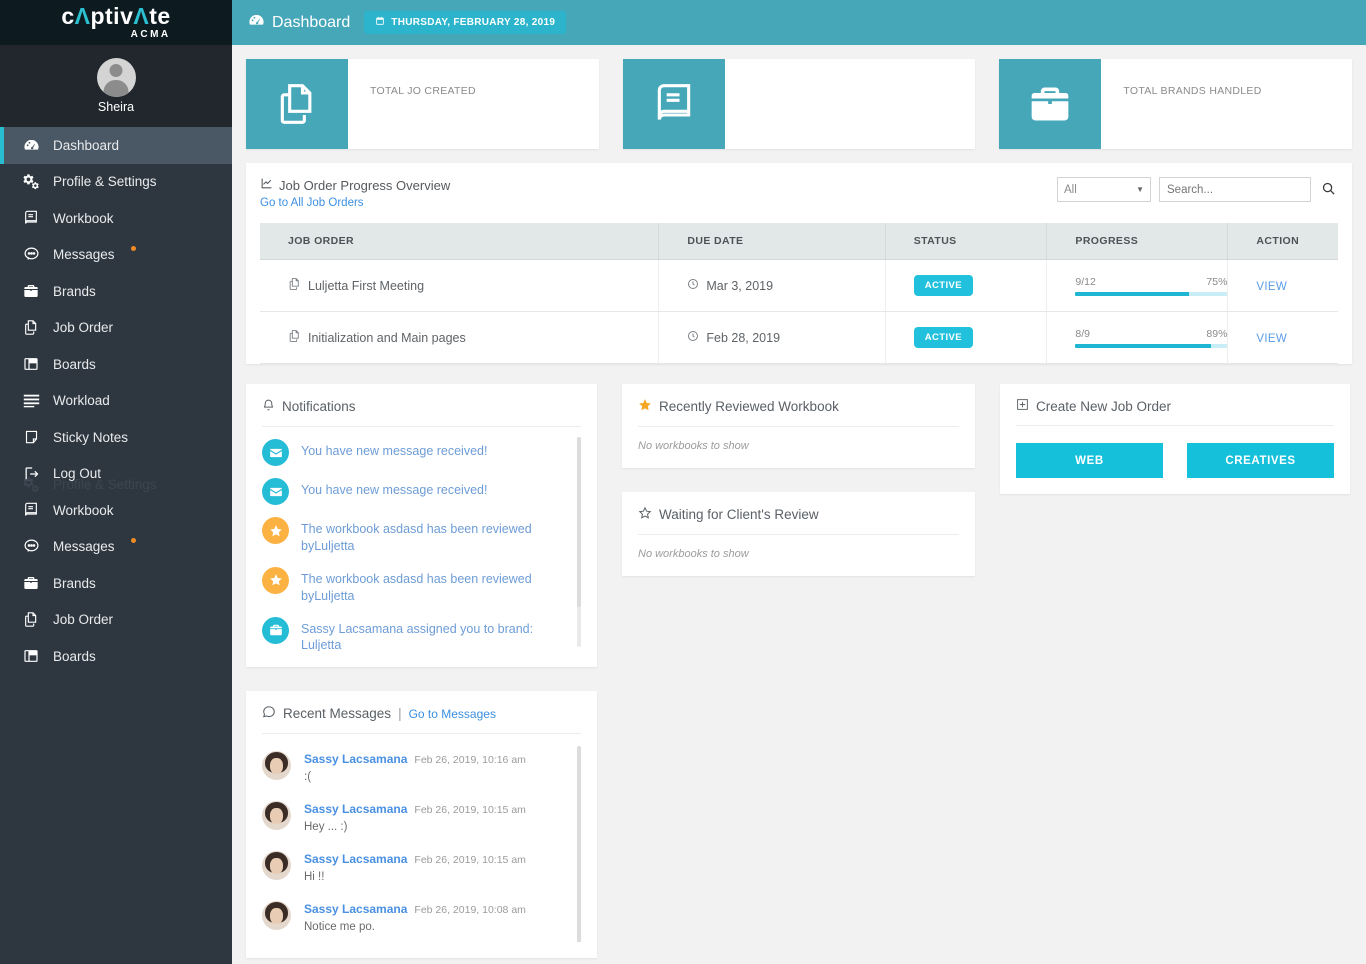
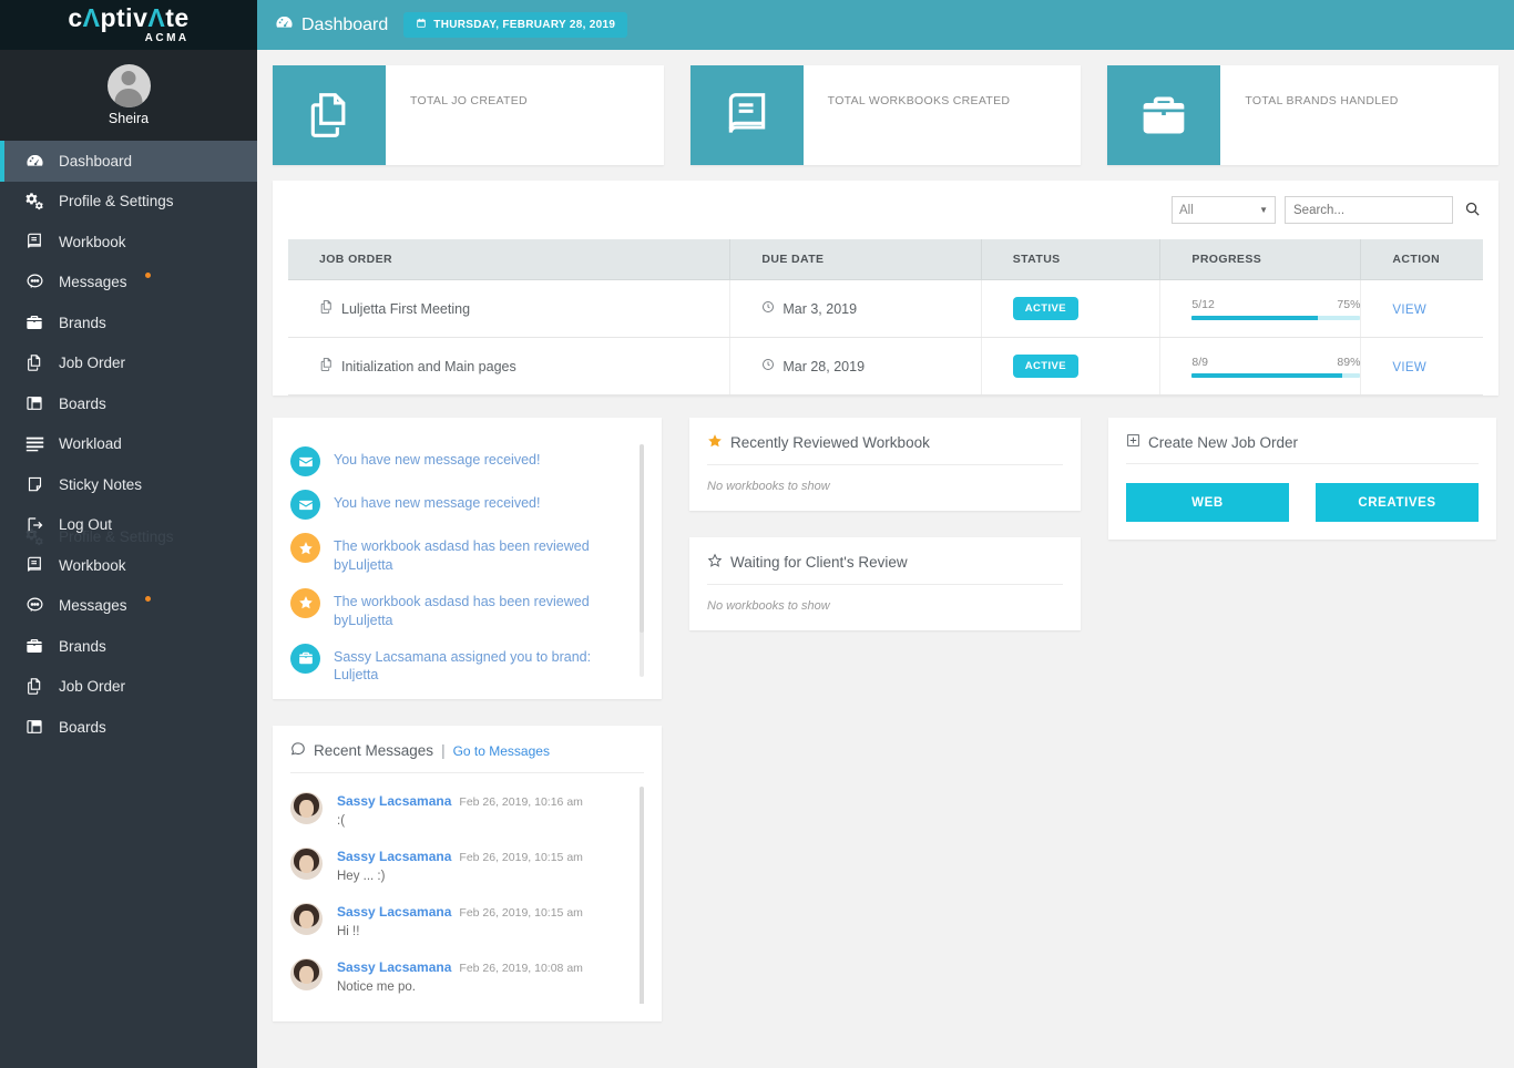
  cΛptivΛte
  ACMA
  Sheira
  Dashboard
  Profile & Settings
  Workbook
  Messages
  Brands
  Job Order
  Boards
  Workload
  Sticky Notes
  Log Out
  Profile & Settings
  Workbook
  Messages
  Brands
  Job Order
  Boards
  Dashboard
  THURSDAY, FEBRUARY 28, 2019
  TOTAL JO CREATED
+ TOTAL WORKBOOKS CREATED
  TOTAL BRANDS HANDLED
- Job Order Progress Overview
- Go to All Job Orders
  All
  ▼
  Search...
  JOB ORDER	DUE DATE	STATUS	PROGRESS	ACTION
- Luljetta First Meeting	Mar 3, 2019	ACTIVE	9/12 75%	VIEW
+ Luljetta First Meeting	Mar 3, 2019	ACTIVE	5/12 75%	VIEW
- Initialization and Main pages	Feb 28, 2019	ACTIVE	8/9 89%	VIEW
+ Initialization and Main pages	Mar 28, 2019	ACTIVE	8/9 89%	VIEW
- Notifications
  You have new message received!
  You have new message received!
  The workbook asdasd has been reviewed byLuljetta
  The workbook asdasd has been reviewed byLuljetta
  Sassy Lacsamana assigned you to brand: Luljetta
  Recent Messages
  |
  Go to Messages
  Sassy Lacsamana
  Feb 26, 2019, 10:16 am
  :(
  Sassy Lacsamana
  Feb 26, 2019, 10:15 am
  Hey ... :)
  Sassy Lacsamana
  Feb 26, 2019, 10:15 am
  Hi !!
  Sassy Lacsamana
  Feb 26, 2019, 10:08 am
  Notice me po.
  Recently Reviewed Workbook
  No workbooks to show
  Waiting for Client's Review
  No workbooks to show
  Create New Job Order
  WEB
  CREATIVES
